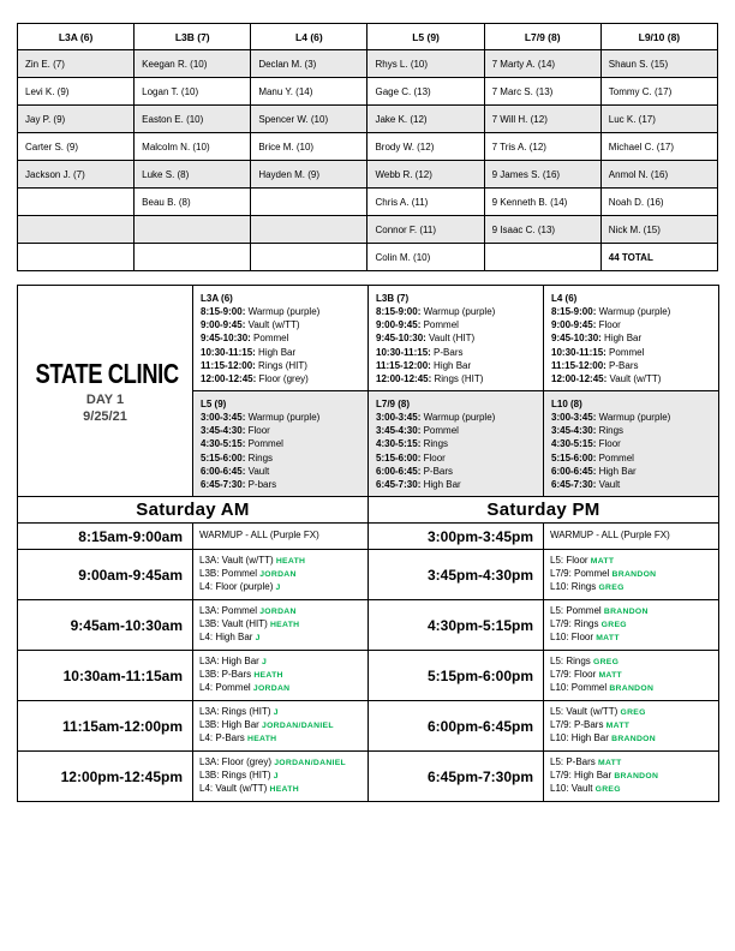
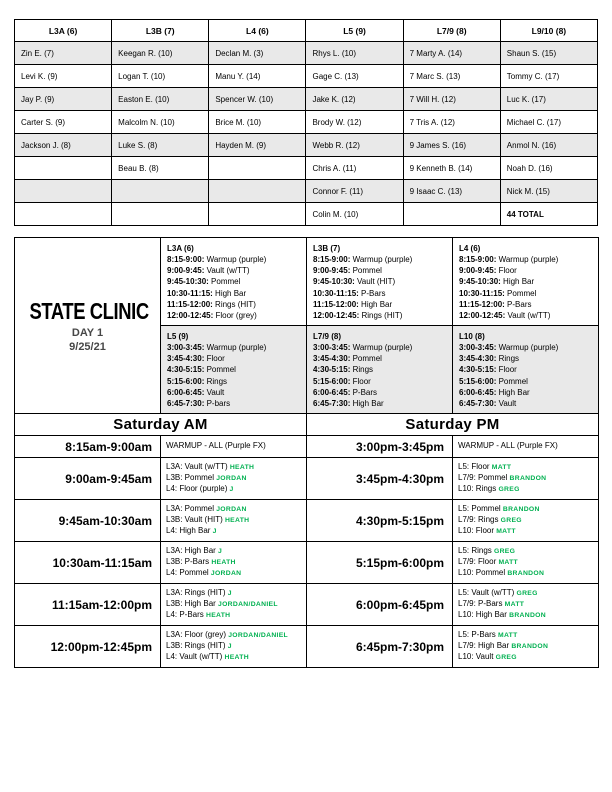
  L3A (6)	L3B (7)	L4 (6)	L5 (9)	L7/9 (8)	L9/10 (8)
  Zin E. (7)	Keegan R. (10)	Declan M. (3)	Rhys L. (10)	7 Marty A. (14)	Shaun S. (15)
  Levi K. (9)	Logan T. (10)	Manu Y. (14)	Gage C. (13)	7 Marc S. (13)	Tommy C. (17)
  Jay P. (9)	Easton E. (10)	Spencer W. (10)	Jake K. (12)	7 Will H. (12)	Luc K. (17)
  Carter S. (9)	Malcolm N. (10)	Brice M. (10)	Brody W. (12)	7 Tris A. (12)	Michael C. (17)
- Jackson J. (7)	Luke S. (8)	Hayden M. (9)	Webb R. (12)	9 James S. (16)	Anmol N. (16)
+ Jackson J. (8)	Luke S. (8)	Hayden M. (9)	Webb R. (12)	9 James S. (16)	Anmol N. (16)
  	Beau B. (8)		Chris A. (11)	9 Kenneth B. (14)	Noah D. (16)
  			Connor F. (11)	9 Isaac C. (13)	Nick M. (15)
  			Colin M. (10)		44 TOTAL
  STATE CLINIC DAY 1 9/25/21	L3A (6)8:15-9:00: Warmup (purple)9:00-9:45: Vault (w/TT)9:45-10:30: Pommel10:30-11:15: High Bar11:15-12:00: Rings (HIT)12:00-12:45: Floor (grey)	L3B (7)8:15-9:00: Warmup (purple)9:00-9:45: Pommel9:45-10:30: Vault (HIT)10:30-11:15: P-Bars11:15-12:00: High Bar12:00-12:45: Rings (HIT)	L4 (6)8:15-9:00: Warmup (purple)9:00-9:45: Floor9:45-10:30: High Bar10:30-11:15: Pommel11:15-12:00: P-Bars12:00-12:45: Vault (w/TT)
  L5 (9)3:00-3:45: Warmup (purple)3:45-4:30: Floor4:30-5:15: Pommel5:15-6:00: Rings6:00-6:45: Vault6:45-7:30: P-bars	L7/9 (8)3:00-3:45: Warmup (purple)3:45-4:30: Pommel4:30-5:15: Rings5:15-6:00: Floor6:00-6:45: P-Bars6:45-7:30: High Bar	L10 (8)3:00-3:45: Warmup (purple)3:45-4:30: Rings4:30-5:15: Floor5:15-6:00: Pommel6:00-6:45: High Bar6:45-7:30: Vault
  Saturday AM	Saturday PM
  8:15am-9:00am	WARMUP - ALL (Purple FX)	3:00pm-3:45pm	WARMUP - ALL (Purple FX)
  9:00am-9:45am	L3A: Vault (w/TT)L3B: PommelL4: Floor (purple)	3:45pm-4:30pm	L5: FloorL7/9: PommelL10: Rings
  9:45am-10:30am	L3A: PommelL3B: Vault (HIT)L4: High Bar	4:30pm-5:15pm	L5: PommelL7/9: RingsL10: Floor
  10:30am-11:15am	L3A: High BarL3B: P-BarsL4: Pommel	5:15pm-6:00pm	L5: RingsL7/9: FloorL10: Pommel
  11:15am-12:00pm	L3A: Rings (HIT)L3B: High BarL4: P-Bars	6:00pm-6:45pm	L5: Vault (w/TT)L7/9: P-BarsL10: High Bar
  12:00pm-12:45pm	L3A: Floor (grey)L3B: Rings (HIT)L4: Vault (w/TT)	6:45pm-7:30pm	L5: P-BarsL7/9: High BarL10: Vault
